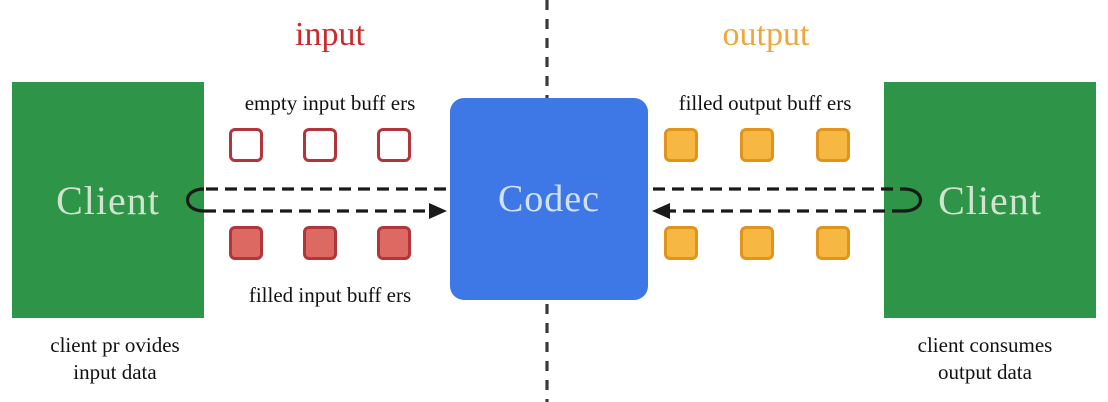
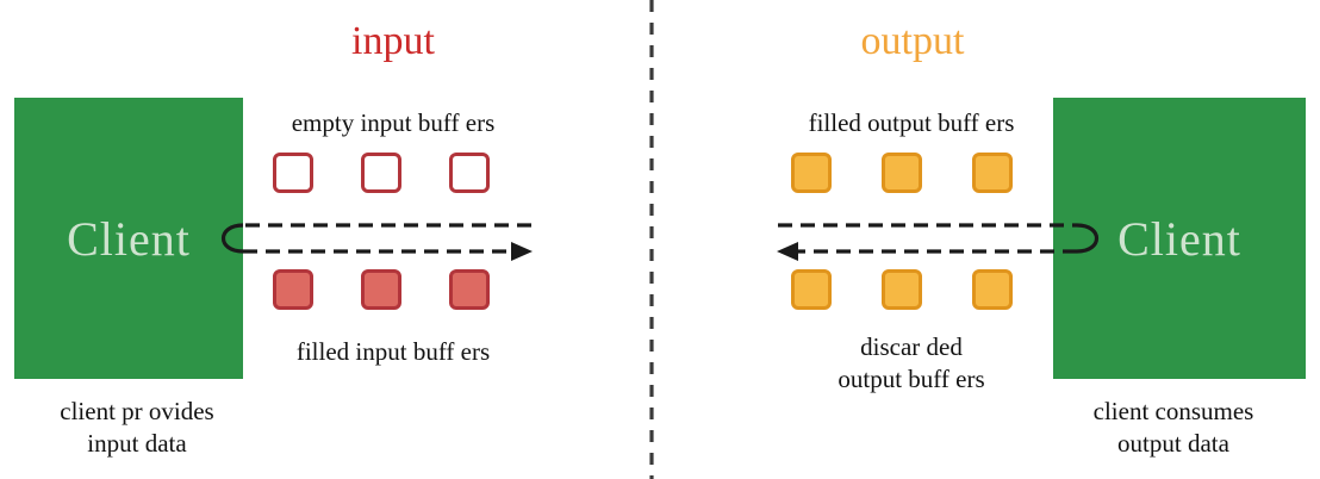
  Client
  Client
- Codec
  input
  output
  empty input buff ers
  filled input buff ers
  filled output buff ers
+ discar ded
+ output buff ers
  client pr ovides
  input data
  client consumes
  output data
